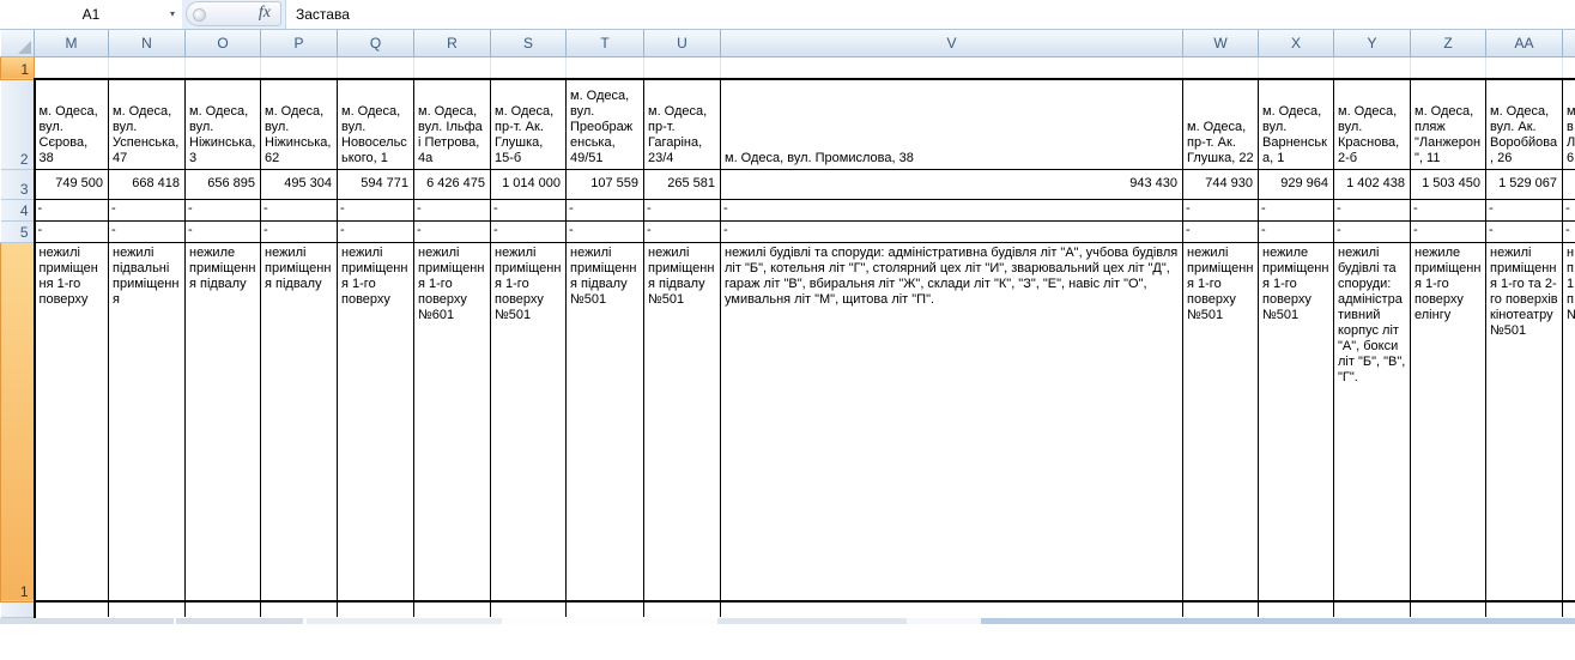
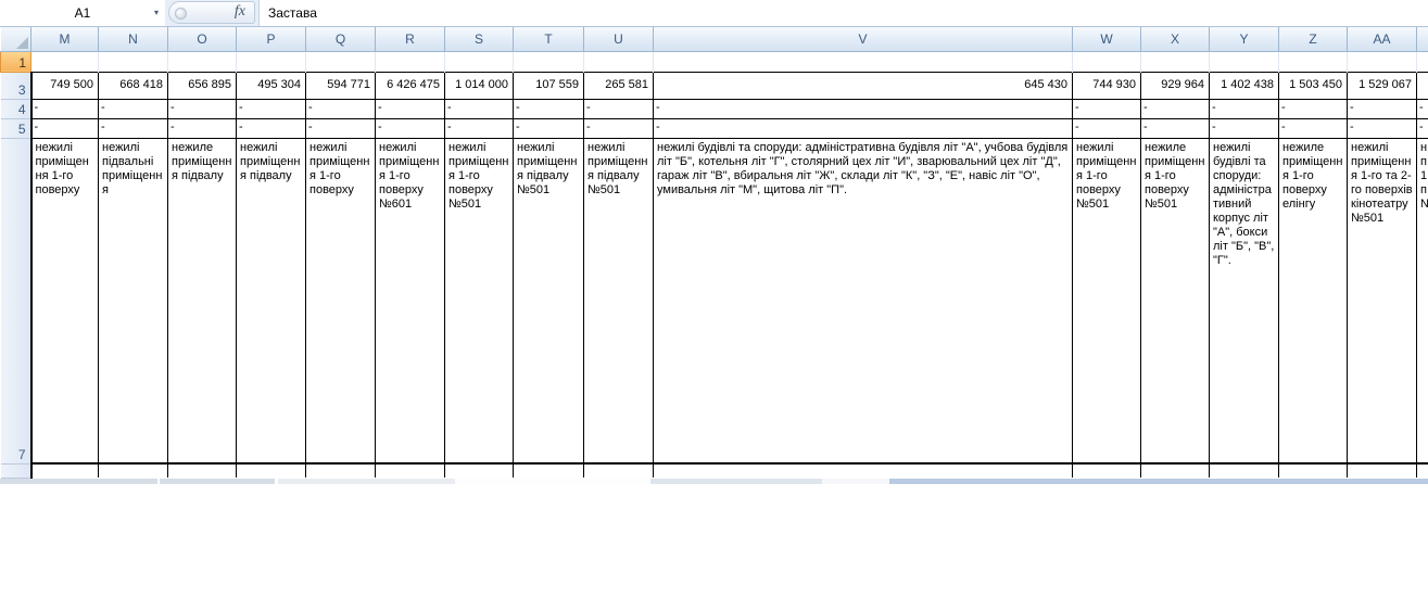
  A1
  ▾
  fx
  Застава
  	M	N	O	P	Q	R	S	T	U	V	W	X	Y	Z	AA
  1
- 2	м. Одеса, вул. Сєрова, 38	м. Одеса, вул. Успенська, 47	м. Одеса, вул. Ніжинська, 3	м. Одеса, вул. Ніжинська, 62	м. Одеса, вул. Новосельського, 1	м. Одеса, вул. Ільфа і Петрова, 4а	м. Одеса, пр-т. Ак. Глушка, 15-б	м. Одеса, вул. Преображенська, 49/51	м. Одеса, пр-т. Гагаріна, 23/4	м. Одеса, вул. Промислова, 38	м. Одеса, пр-т. Ак. Глушка, 22	м. Одеса, вул. Варненська, 1	м. Одеса, вул. Краснова, 2-б	м. Одеса, пляж "Ланжерон", 11	м. Одеса, вул. Ак. Воробйова, 26	м в Л 6
- 3	749 500	668 418	656 895	495 304	594 771	6 426 475	1 014 000	107 559	265 581	943 430	744 930	929 964	1 402 438	1 503 450	1 529 067
+ 3	749 500	668 418	656 895	495 304	594 771	6 426 475	1 014 000	107 559	265 581	645 430	744 930	929 964	1 402 438	1 503 450	1 529 067
  4	-	-	-	-	-	-	-	-	-	-	-	-	-	-	-	-
  5	-	-	-	-	-	-	-	-	-	-	-	-	-	-	-	-
- 1	нежилі приміщення 1-го поверху	нежилі підвальні приміщення	нежиле приміщення підвалу	нежилі приміщення підвалу	нежилі приміщення 1-го поверху	нежилі приміщення 1-го поверху №601	нежилі приміщення 1-го поверху №501	нежилі приміщення підвалу №501	нежилі приміщення підвалу №501	нежилі будівлі та споруди: адміністративна будівля літ "А", учбова будівля літ "Б", котельня літ "Г", столярний цех літ "И", зварювальний цех літ "Д", гараж літ "В", вбиральня літ "Ж", склади літ "К", "З", "Е", навіс літ "О", умивальня літ "М", щитова літ "П".	нежилі приміщення 1-го поверху №501	нежиле приміщення 1-го поверху №501	нежилі будівлі та споруди: адміністративний корпус літ "А", бокси літ "Б", "В", "Г".	нежиле приміщення 1-го поверху елінгу	нежилі приміщення 1-го та 2-го поверхів кінотеатру №501	н п 1 п N
+ 7	нежилі приміщення 1-го поверху	нежилі підвальні приміщення	нежиле приміщення підвалу	нежилі приміщення підвалу	нежилі приміщення 1-го поверху	нежилі приміщення 1-го поверху №601	нежилі приміщення 1-го поверху №501	нежилі приміщення підвалу №501	нежилі приміщення підвалу №501	нежилі будівлі та споруди: адміністративна будівля літ "А", учбова будівля літ "Б", котельня літ "Г", столярний цех літ "И", зварювальний цех літ "Д", гараж літ "В", вбиральня літ "Ж", склади літ "К", "З", "Е", навіс літ "О", умивальня літ "М", щитова літ "П".	нежилі приміщення 1-го поверху №501	нежиле приміщення 1-го поверху №501	нежилі будівлі та споруди: адміністративний корпус літ "А", бокси літ "Б", "В", "Г".	нежиле приміщення 1-го поверху елінгу	нежилі приміщення 1-го та 2-го поверхів кінотеатру №501	н п 1 п N
